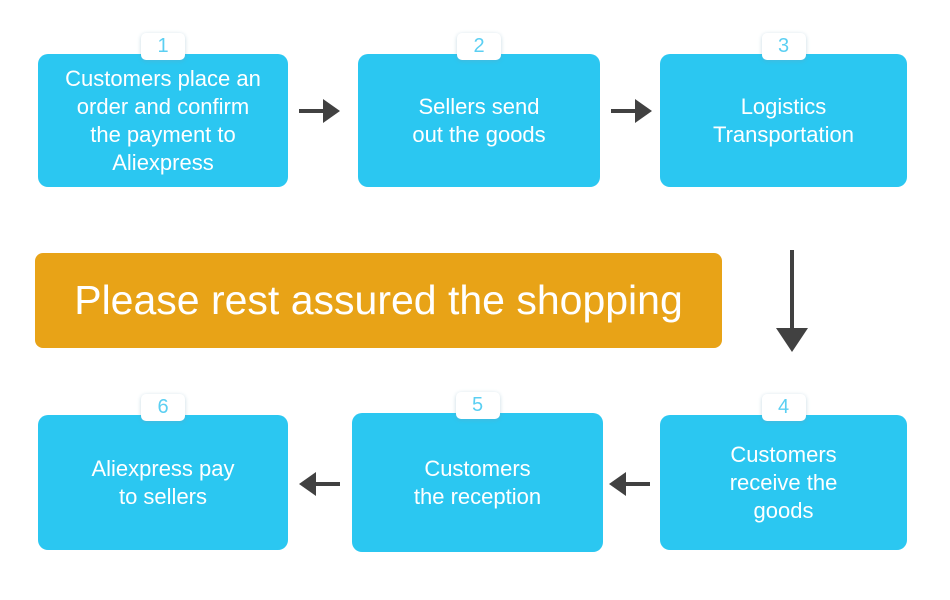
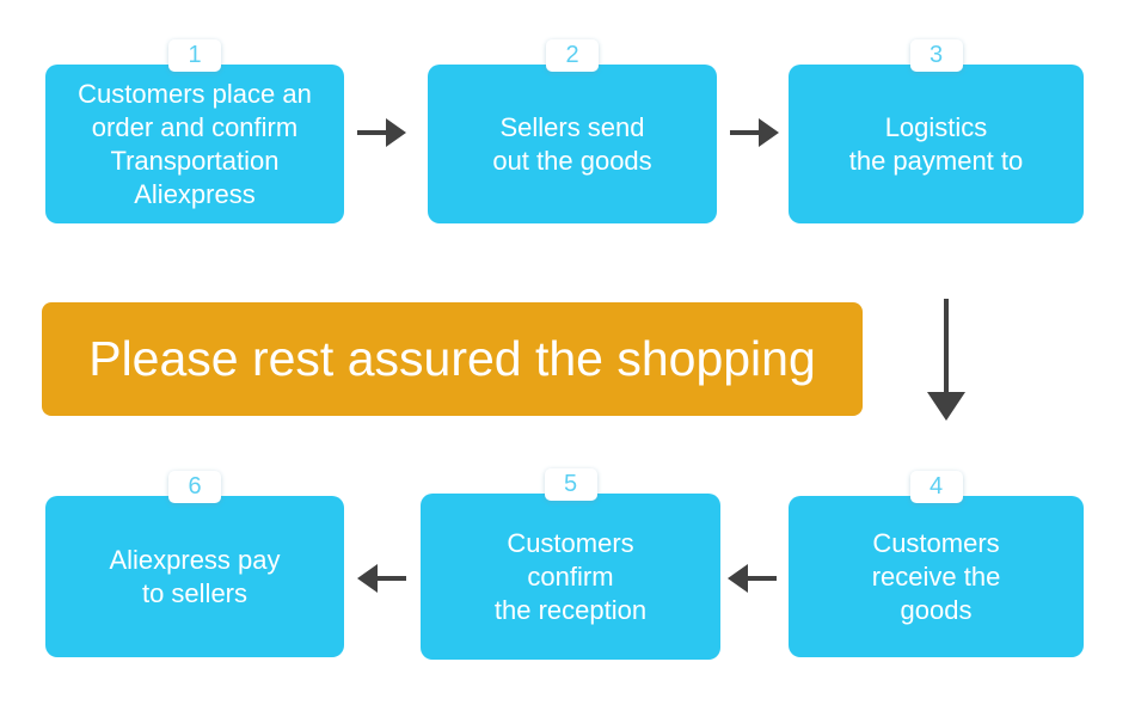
  1
  Customers place an
  order and confirm
- the payment to
+ Transportation
  Aliexpress
  2
  Sellers send
  out the goods
  3
  Logistics
- Transportation
+ the payment to
  Please rest assured the shopping
  4
  Customers
  receive the
  goods
  5
  Customers
+ confirm
  the reception
  6
  Aliexpress pay
  to sellers
